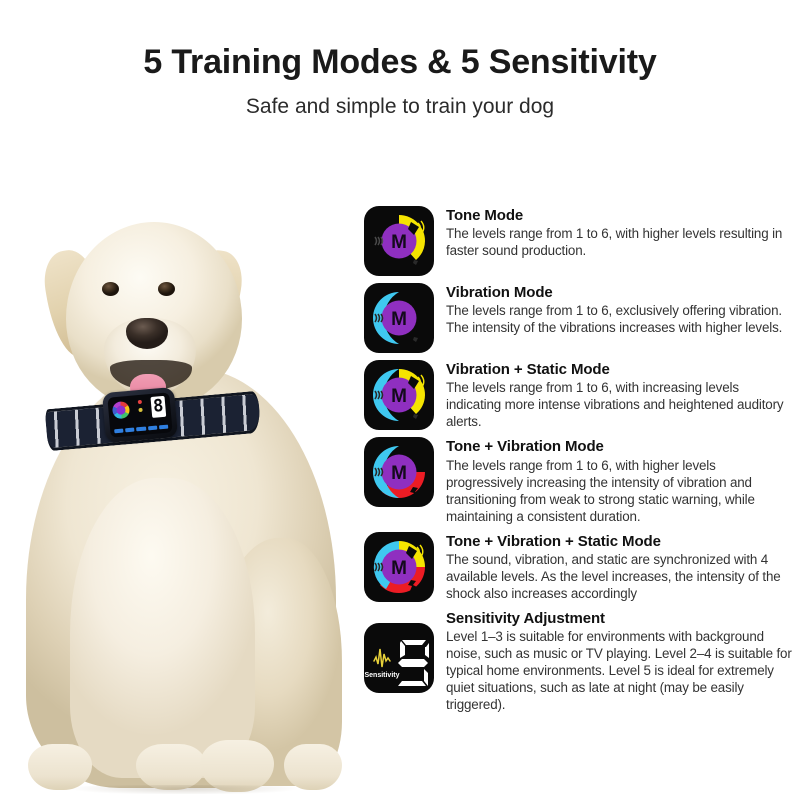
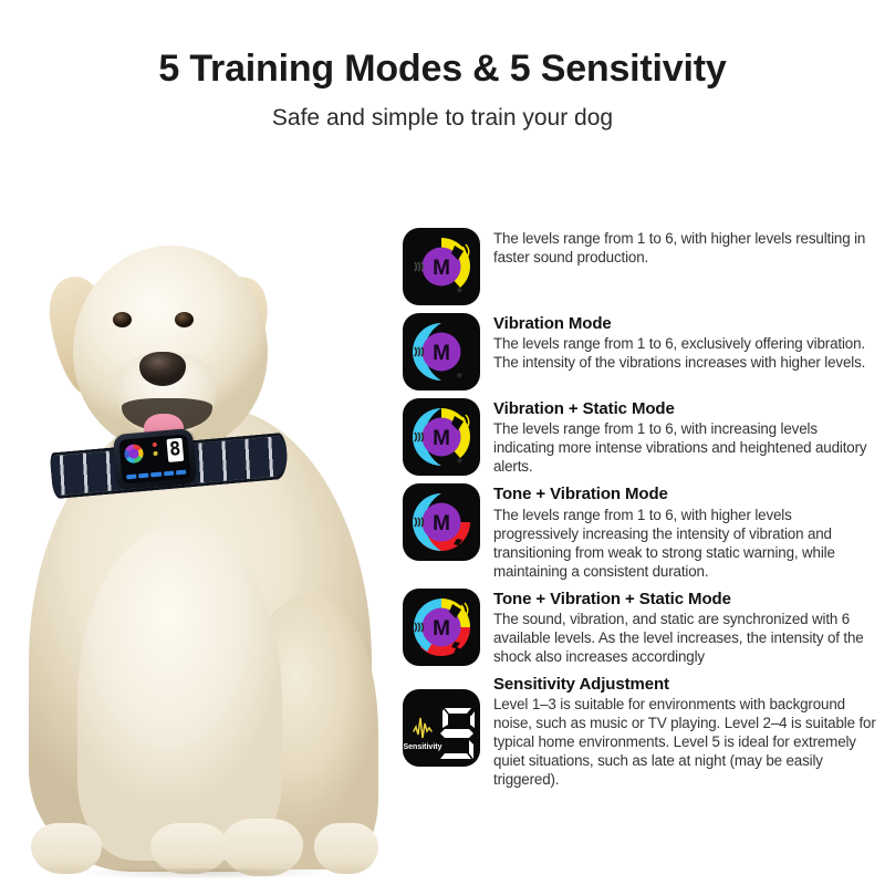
  5 Training Modes & 5 Sensitivity
  Safe and simple to train your dog
  M
- Tone Mode
  The levels range from 1 to 6, with higher levels resulting in faster sound production.
  M
  Vibration Mode
  The levels range from 1 to 6, exclusively offering vibration. The intensity of the vibrations increases with higher levels.
  M
  Vibration + Static Mode
  The levels range from 1 to 6, with increasing levels indicating more intense vibrations and heightened auditory alerts.
  M
  Tone + Vibration Mode
  The levels range from 1 to 6, with higher levels progressively increasing the intensity of vibration and transitioning from weak to strong static warning, while maintaining a consistent duration.
  M
  Tone + Vibration + Static Mode
- The sound, vibration, and static are synchronized with 4 available levels. As the level increases, the intensity of the shock also increases accordingly
+ The sound, vibration, and static are synchronized with 6 available levels. As the level increases, the intensity of the shock also increases accordingly
  Sensitivity Adjustment
  Level 1–3 is suitable for environments with background noise, such as music or TV playing. Level 2–4 is suitable for typical home environments. Level 5 is ideal for extremely quiet situations, such as late at night (may be easily triggered).
